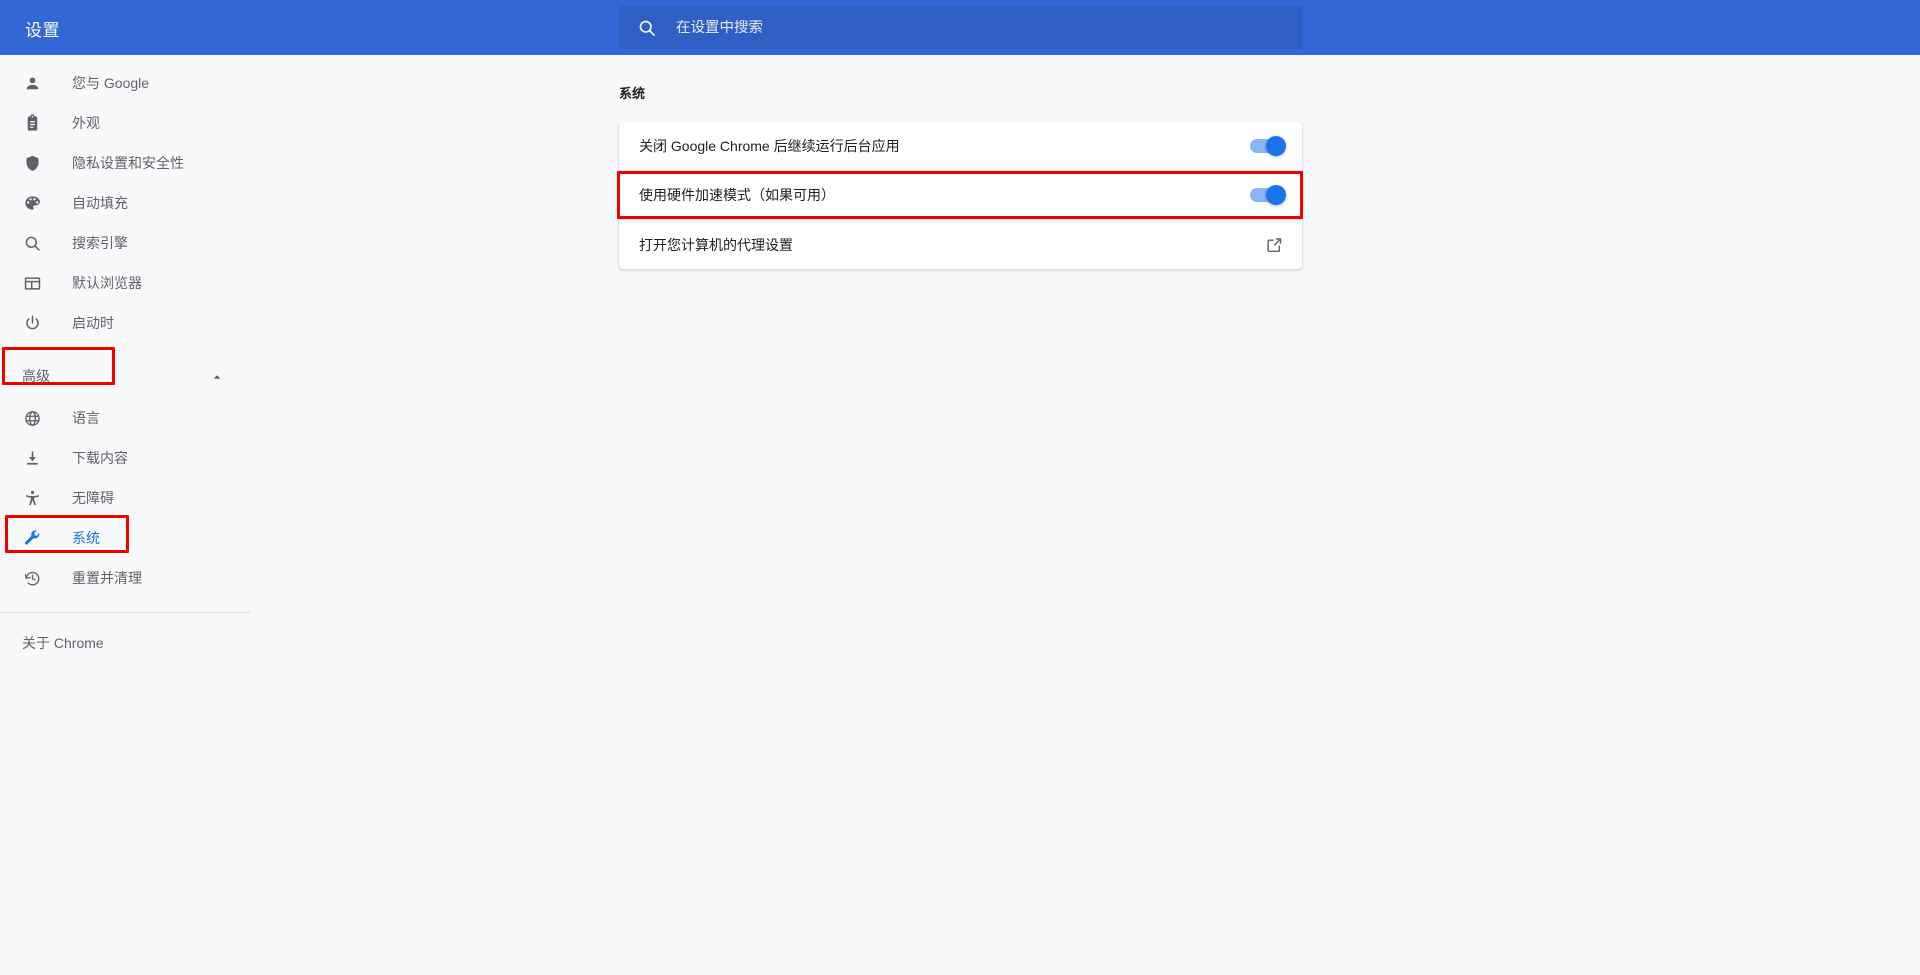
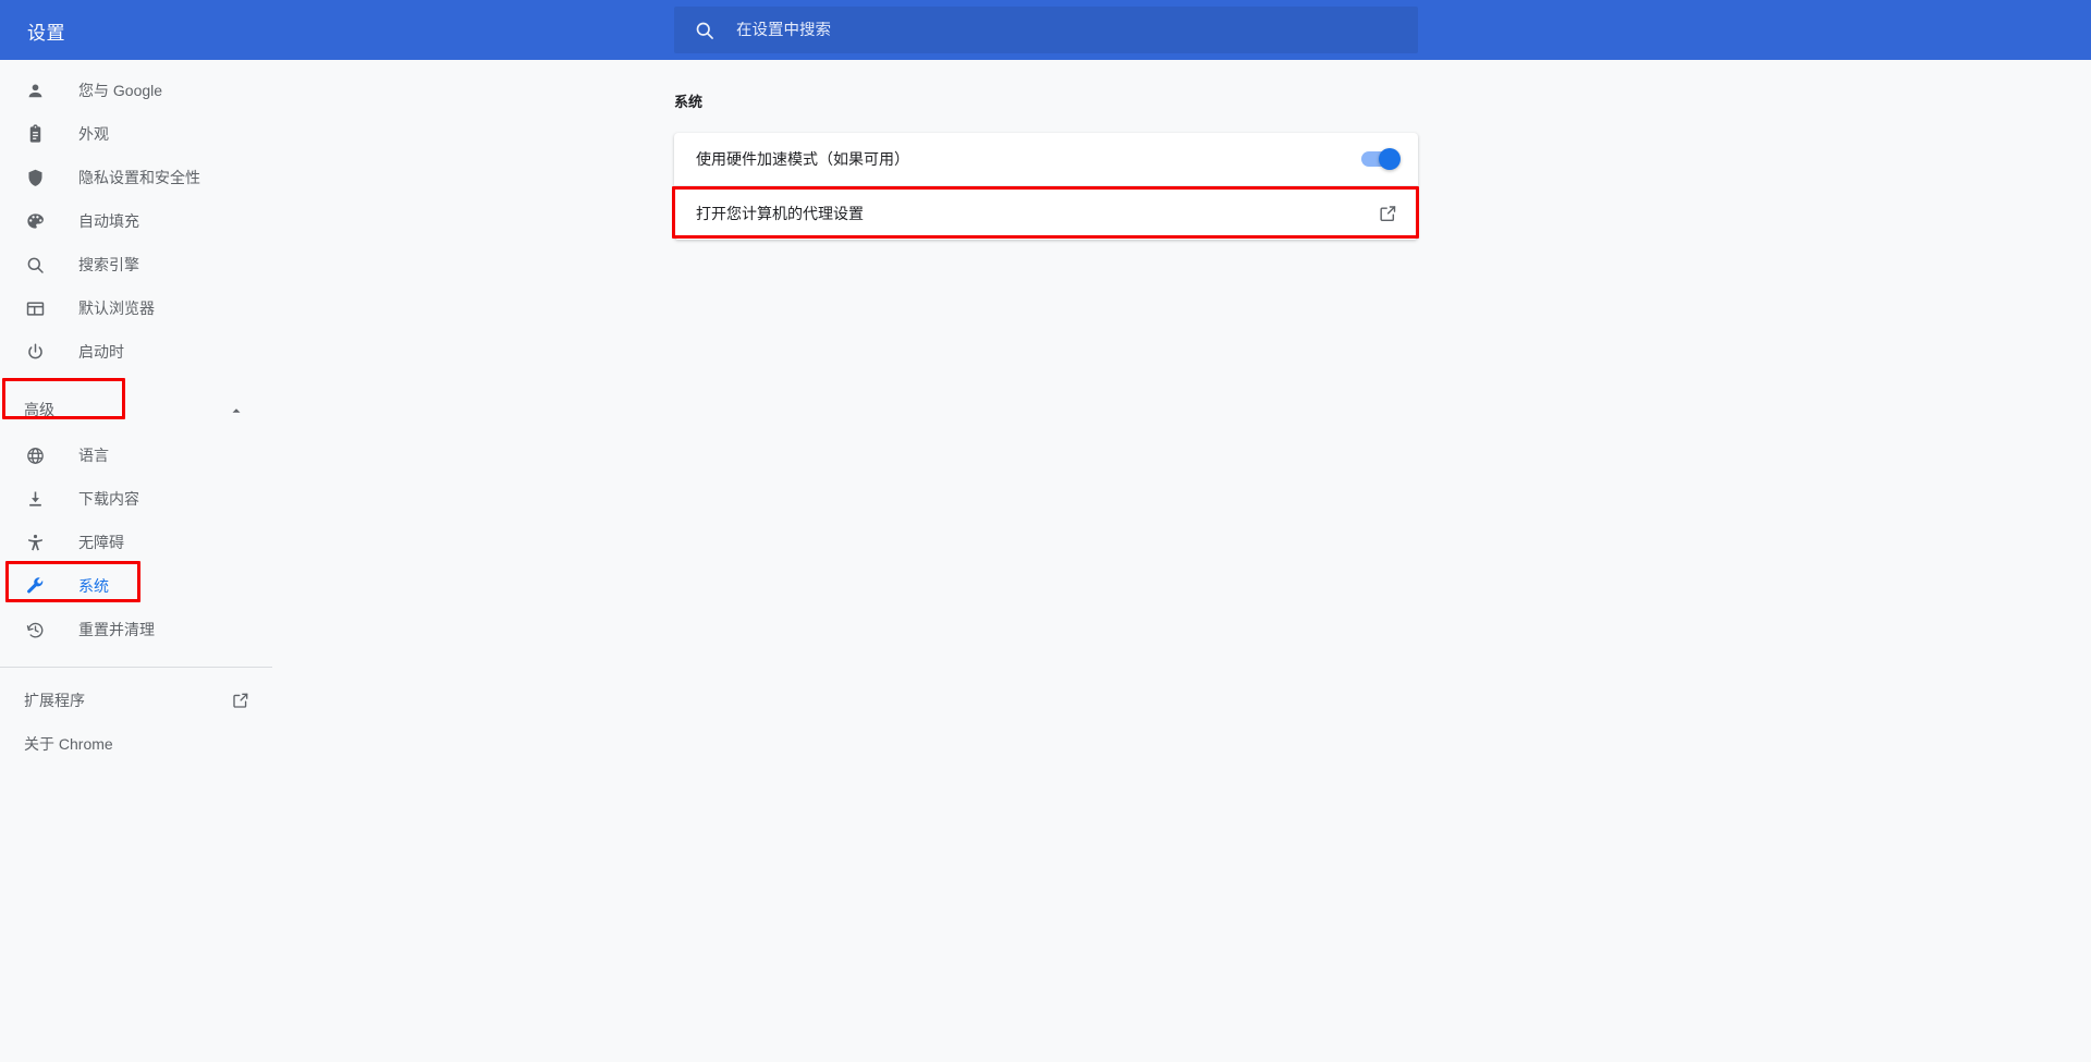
  设置
  在设置中搜索
  您与 Google
  外观
  隐私设置和安全性
  自动填充
  搜索引擎
  默认浏览器
  启动时
  高级
  语言
  下载内容
  无障碍
  系统
  重置并清理
+ 扩展程序
  关于 Chrome
  系统
- 关闭 Google Chrome 后继续运行后台应用
  使用硬件加速模式（如果可用）
  打开您计算机的代理设置
